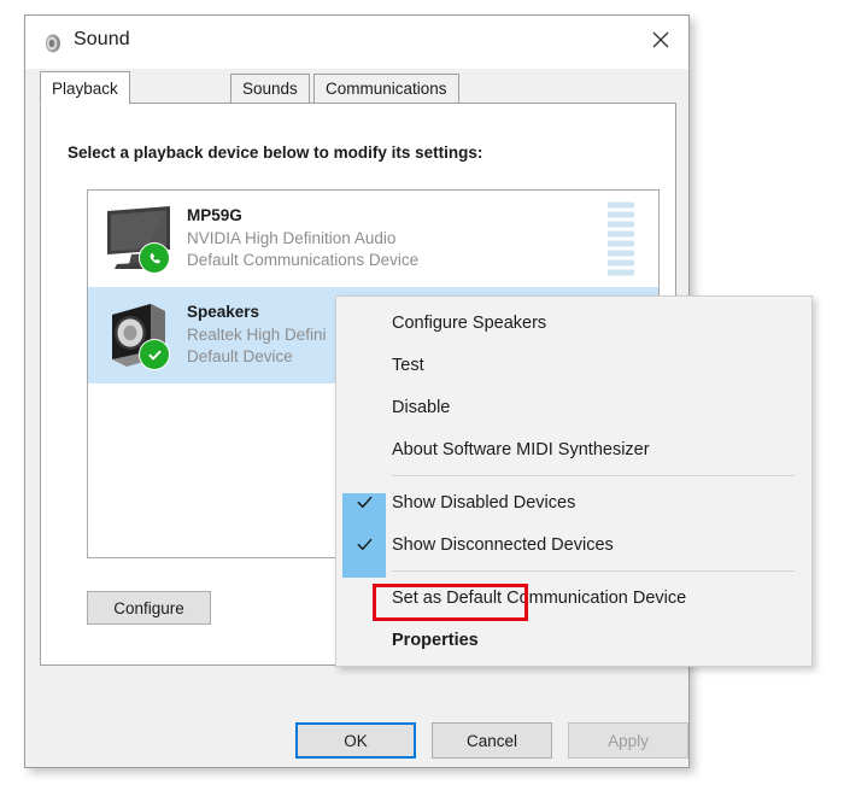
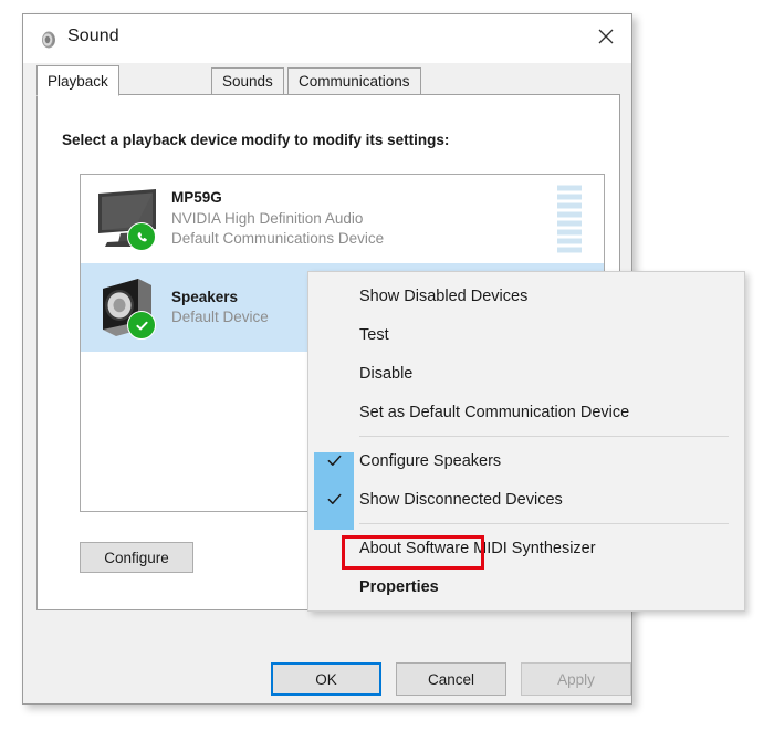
  Sound
  Playback
  Sounds
  Communications
- Select a playback device below to modify its settings:
+ Select a playback device modify to modify its settings:
  MP59G
  NVIDIA High Definition Audio
  Default Communications Device
  Speakers
- Realtek High Defini
  Default Device
  Configure
  OK
  Cancel
  Apply
- Configure Speakers
+ Show Disabled Devices
  Test
  Disable
- About Software MIDI Synthesizer
+ Set as Default Communication Device
- Show Disabled Devices
+ Configure Speakers
  Show Disconnected Devices
- Set as Default Communication Device
+ About Software MIDI Synthesizer
  Properties
